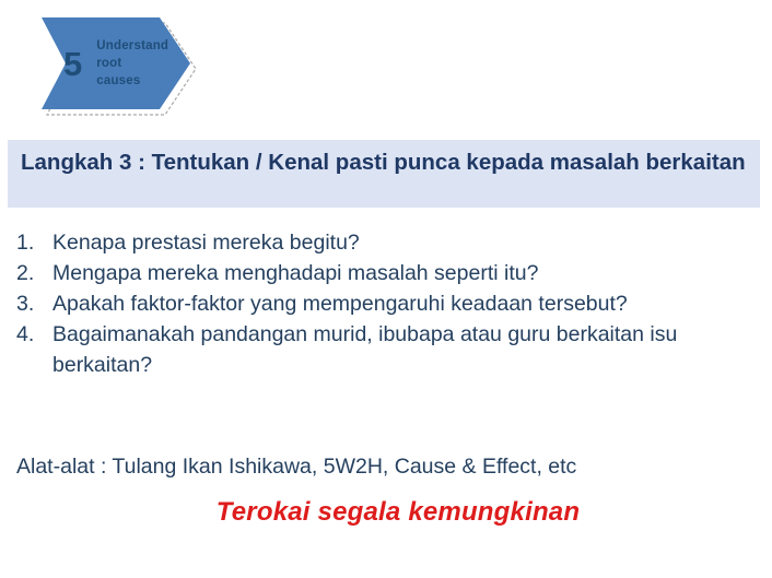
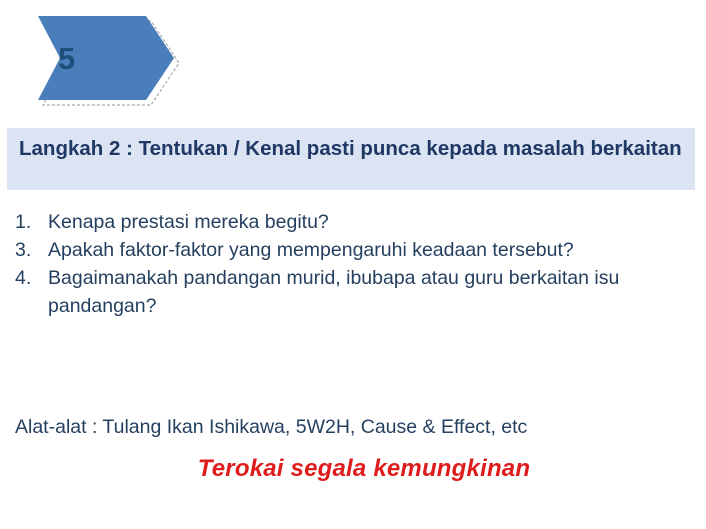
  5
- Understand
- root
- causes
- Langkah 3 : Tentukan / Kenal pasti punca kepada masalah berkaitan
+ Langkah 2 : Tentukan / Kenal pasti punca kepada masalah berkaitan
  1.
  Kenapa prestasi mereka begitu?
- 2.
- Mengapa mereka menghadapi masalah seperti itu?
  3.
  Apakah faktor-faktor yang mempengaruhi keadaan tersebut?
  4.
- Bagaimanakah pandangan murid, ibubapa atau guru berkaitan isu berkaitan?
+ Bagaimanakah pandangan murid, ibubapa atau guru berkaitan isu pandangan?
  Alat-alat : Tulang Ikan Ishikawa, 5W2H, Cause & Effect, etc
  Terokai segala kemungkinan
